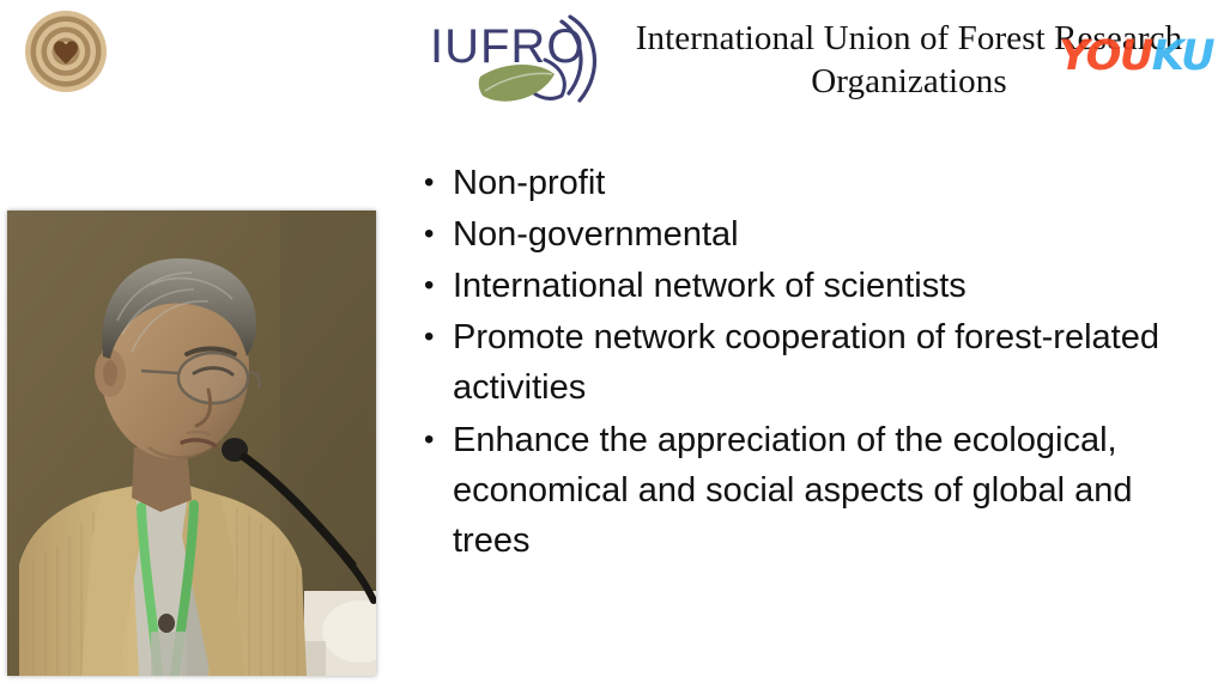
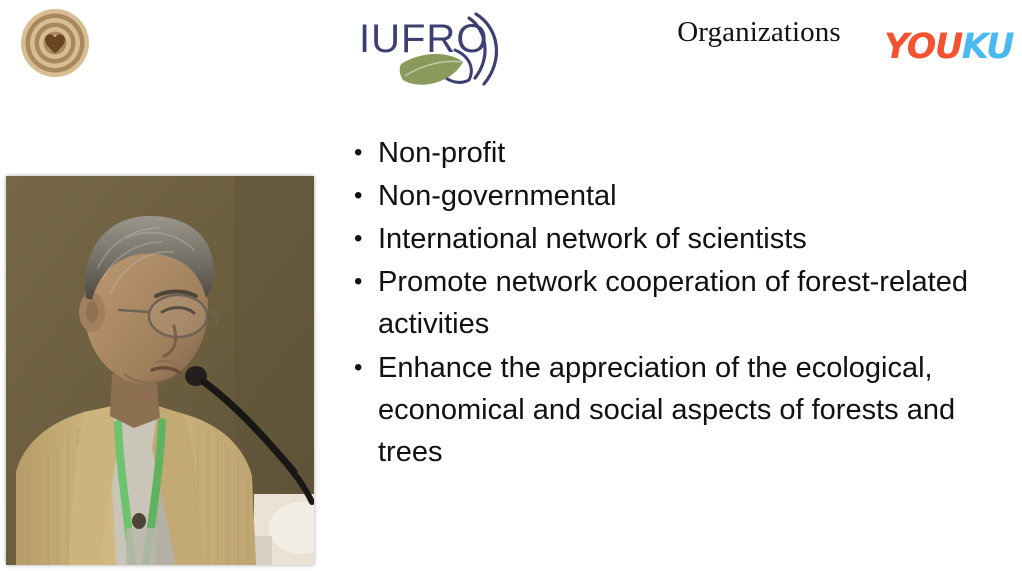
  IUFRO
- International Union of Forest Research
  Organizations
  YOUKU
  •
  Non-profit
  •
  Non-governmental
  •
  International network of scientists
  •
  Promote network cooperation of forest-related activities
  •
- Enhance the appreciation of the ecological, economical and social aspects of global and trees
+ Enhance the appreciation of the ecological, economical and social aspects of forests and trees
